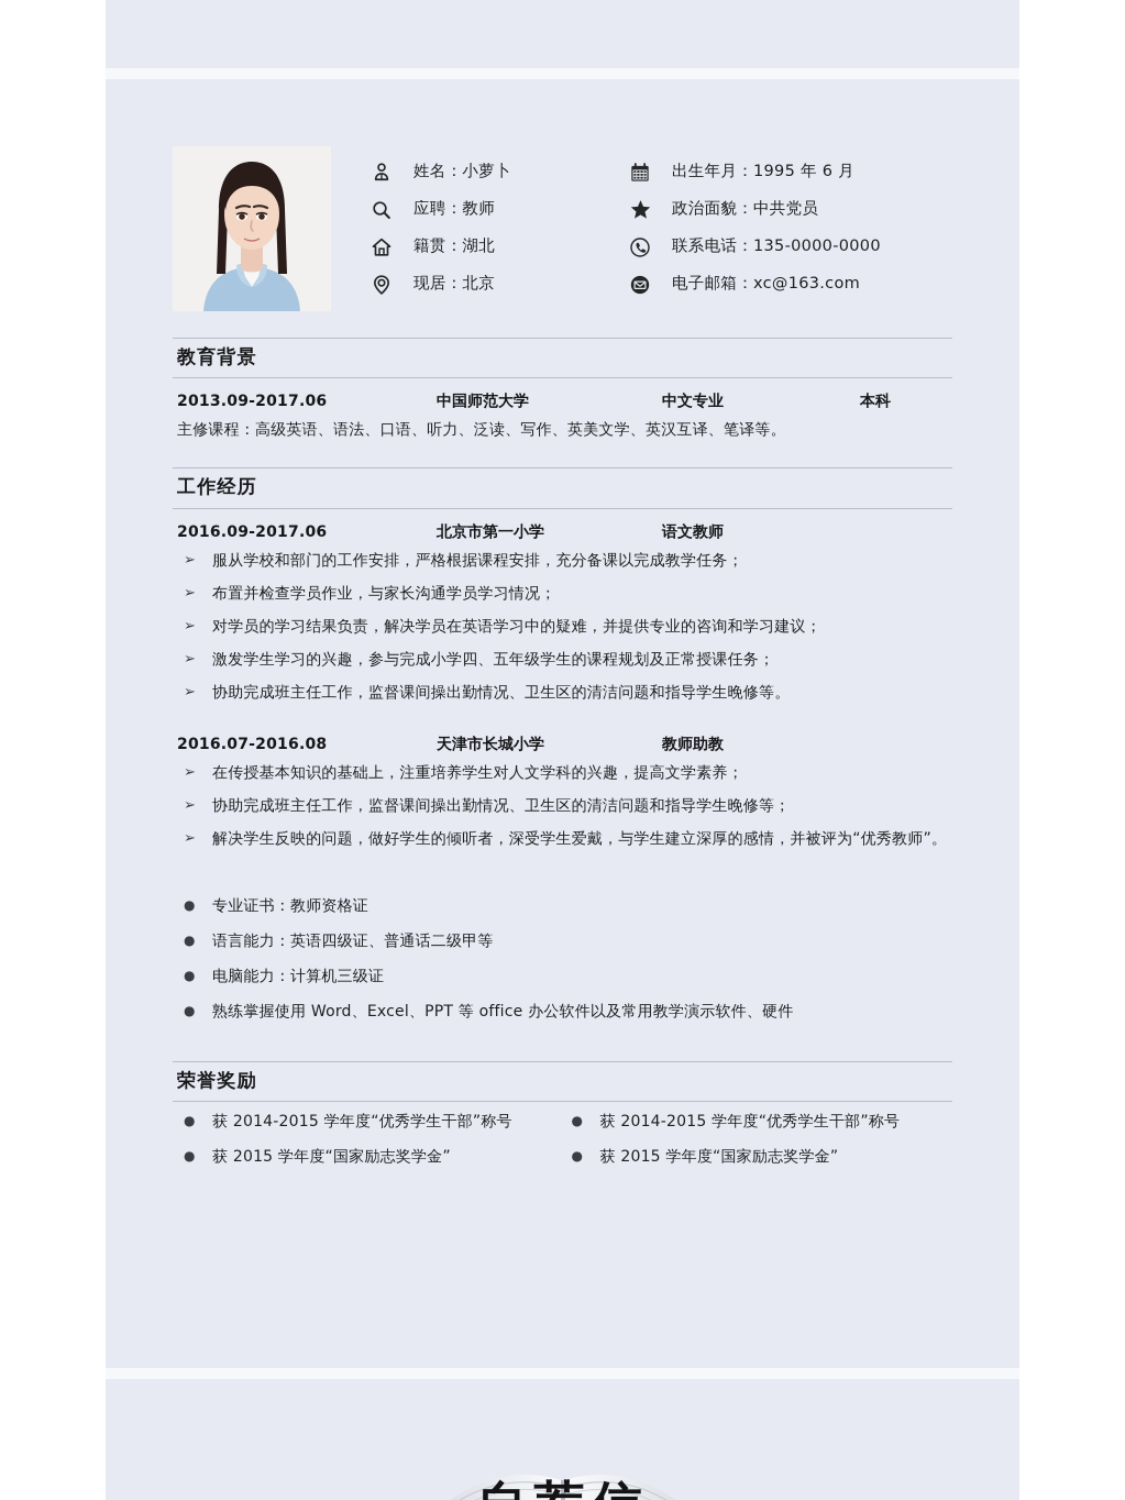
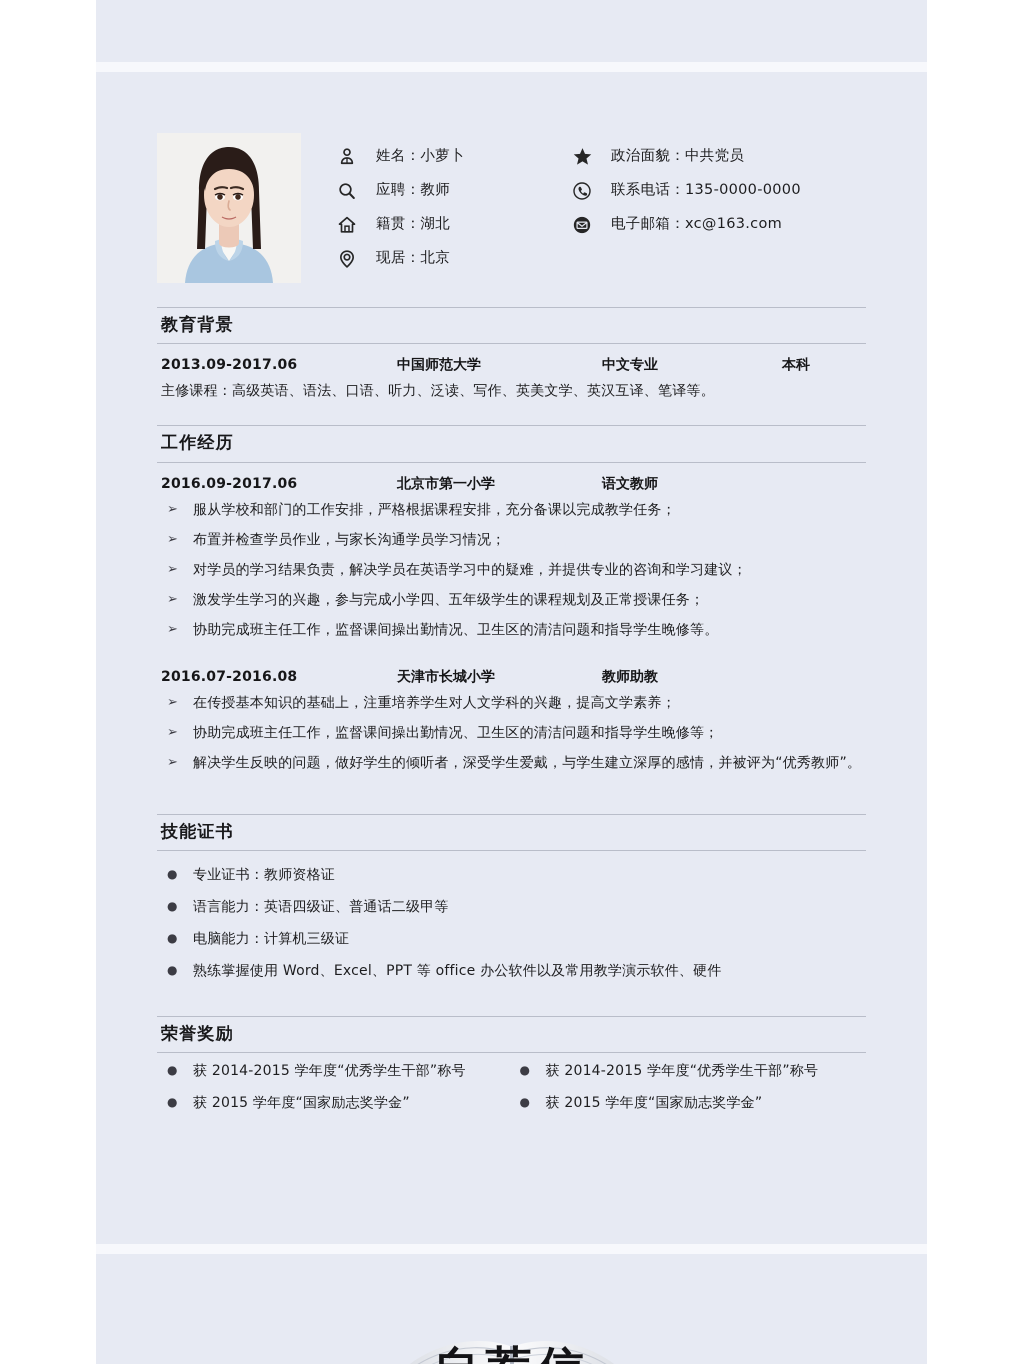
  姓名：小萝卜
  应聘：教师
  籍贯：湖北
  现居：北京
- 出生年月：1995 年 6 月
  政治面貌：中共党员
  联系电话：135-0000-0000
  电子邮箱：xc@163.com
  教育背景
  2013.09-2017.06
  中国师范大学
  中文专业
  本科
  主修课程：高级英语、语法、口语、听力、泛读、写作、英美文学、英汉互译、笔译等。
  工作经历
  2016.09-2017.06
  北京市第一小学
  语文教师
  ➢
  服从学校和部门的工作安排，严格根据课程安排，充分备课以完成教学任务；
  ➢
  布置并检查学员作业，与家长沟通学员学习情况；
  ➢
  对学员的学习结果负责，解决学员在英语学习中的疑难，并提供专业的咨询和学习建议；
  ➢
  激发学生学习的兴趣，参与完成小学四、五年级学生的课程规划及正常授课任务；
  ➢
  协助完成班主任工作，监督课间操出勤情况、卫生区的清洁问题和指导学生晚修等。
  2016.07-2016.08
  天津市长城小学
  教师助教
  ➢
  在传授基本知识的基础上，注重培养学生对人文学科的兴趣，提高文学素养；
  ➢
  协助完成班主任工作，监督课间操出勤情况、卫生区的清洁问题和指导学生晚修等；
  ➢
  解决学生反映的问题，做好学生的倾听者，深受学生爱戴，与学生建立深厚的感情，并被评为“优秀教师”。
+ 技能证书
  ●
  专业证书：教师资格证
  ●
  语言能力：英语四级证、普通话二级甲等
  ●
  电脑能力：计算机三级证
  ●
  熟练掌握使用 Word、Excel、PPT 等 office 办公软件以及常用教学演示软件、硬件
  荣誉奖励
  ●
  获 2014-2015 学年度“优秀学生干部”称号
  ●
  获 2015 学年度“国家励志奖学金”
  ●
  获 2014-2015 学年度“优秀学生干部”称号
  ●
  获 2015 学年度“国家励志奖学金”
